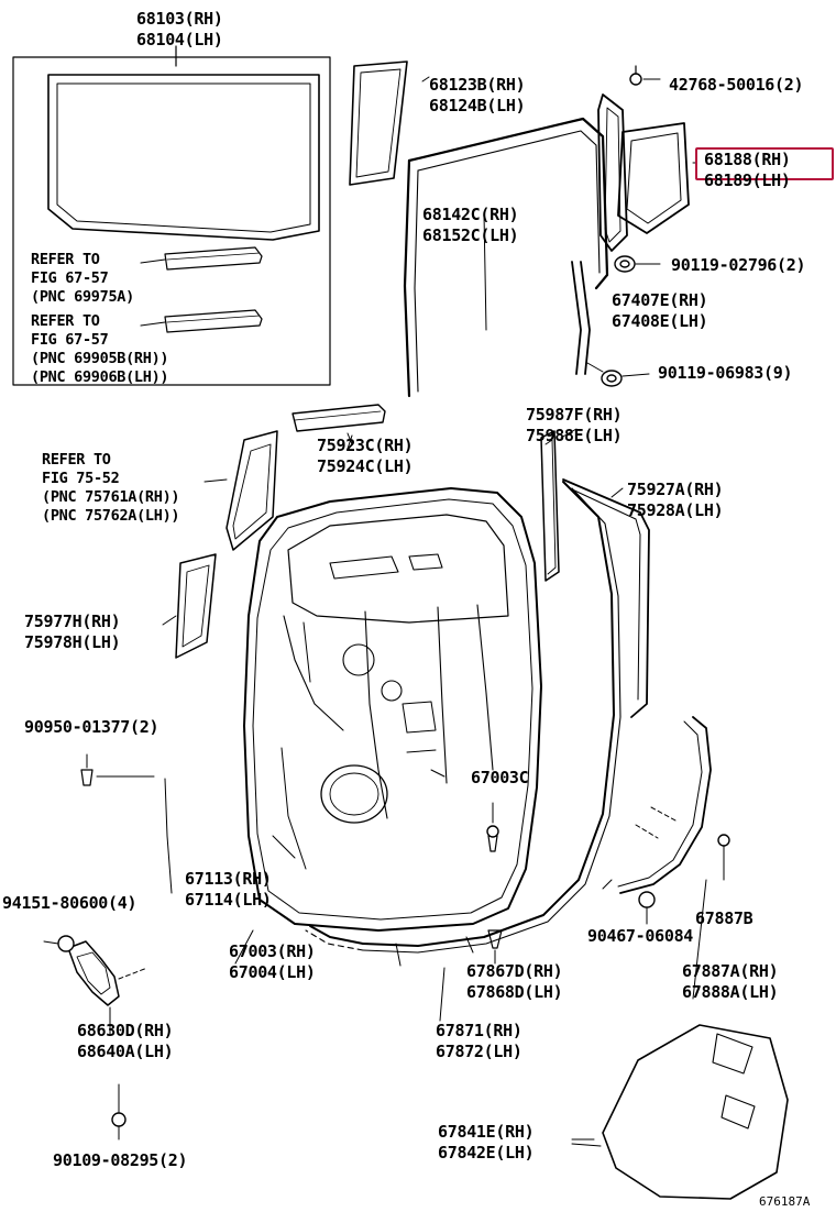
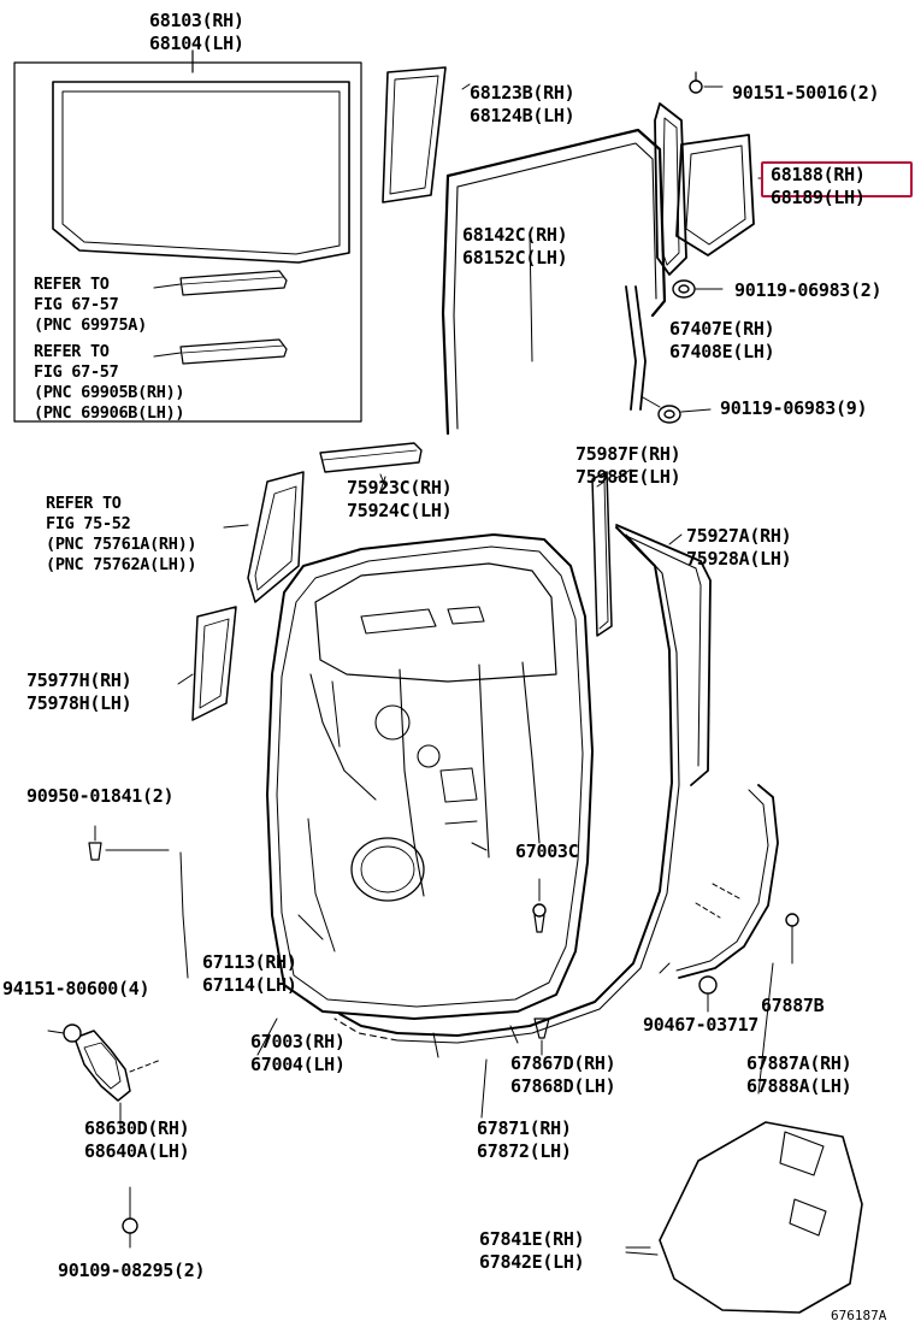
  68103(RH)
  68104(LH)
  68123B(RH)
  68124B(LH)
- 42768-50016(2)
+ 90151-50016(2)
  68188(RH)
  68189(LH)
  68142C(RH)
  68152C(LH)
- 90119-02796(2)
+ 90119-06983(2)
  67407E(RH)
  67408E(LH)
  90119-06983(9)
  75923C(RH)
  75924C(LH)
  75987F(RH)
  75988E(LH)
  75927A(RH)
  75928A(LH)
  REFER TO
  FIG 75-52
  (PNC 75761A(RH))
  (PNC 75762A(LH))
  75977H(RH)
  75978H(LH)
- 90950-01377(2)
+ 90950-01841(2)
  67003C
  REFER TO
  FIG 67-57
  (PNC 69975A)
  REFER TO
  FIG 67-57
  (PNC 69905B(RH))
  (PNC 69906B(LH))
  94151-80600(4)
  67113(RH)
  67114(LH)
  67003(RH)
  67004(LH)
  68630D(RH)
  68640A(LH)
  90109-08295(2)
  67867D(RH)
  67868D(LH)
  67871(RH)
  67872(LH)
- 90467-06084
+ 90467-03717
  67887B
  67887A(RH)
  67888A(LH)
  67841E(RH)
  67842E(LH)
  676187A
